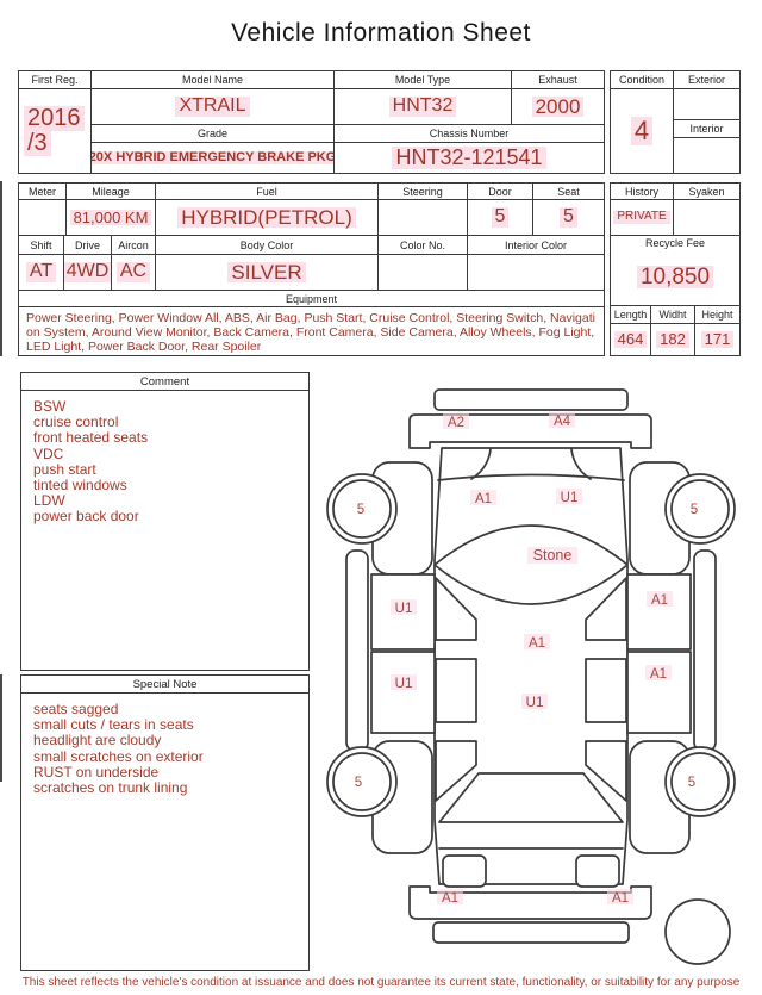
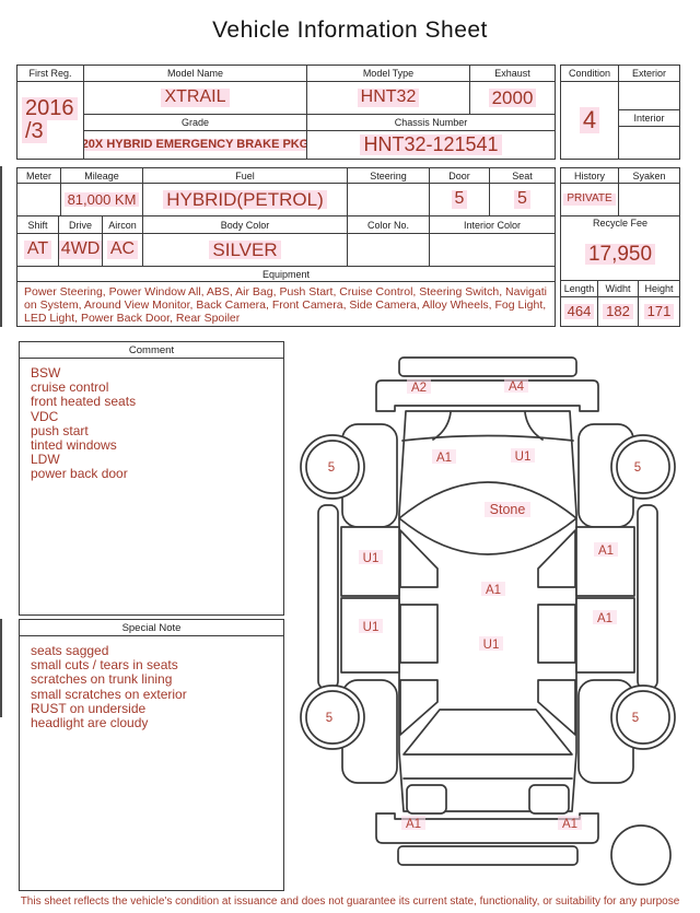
  Vehicle Information Sheet
  First Reg.
  Model Name
  Model Type
  Exhaust
  2016
  /3
  XTRAIL
  HNT32
  2000
  Grade
  Chassis Number
  20X HYBRID EMERGENCY BRAKE PKG
  HNT32-121541
  Condition
  Exterior
  4
  Interior
  Meter
  Mileage
  Fuel
  Steering
  Door
  Seat
  81,000 KM
  HYBRID(PETROL)
  5
  5
  Shift
  Drive
  Aircon
  Body Color
  Color No.
  Interior Color
  AT
  4WD
  AC
  SILVER
  Equipment
  Power Steering, Power Window All, ABS, Air Bag, Push Start, Cruise Control, Steering Switch, Navigation System, Around View Monitor, Back Camera, Front Camera, Side Camera, Alloy Wheels, Fog Light, LED Light, Power Back Door, Rear Spoiler
  History
  Syaken
  PRIVATE
  Recycle Fee
- 10,850
+ 17,950
  Length
  Widht
  Height
  464
  182
  171
  Comment
  BSW
  cruise control
  front heated seats
  VDC
  push start
  tinted windows
  LDW
  power back door
  Special Note
  seats sagged
  small cuts / tears in seats
- headlight are cloudy
+ scratches on trunk lining
  small scratches on exterior
  RUST on underside
- scratches on trunk lining
+ headlight are cloudy
  A2
  A4
  A1
  U1
  Stone
  5
  5
  U1
  U1
  A1
  A1
  A1
  U1
  5
  5
  A1
  A1
  This sheet reflects the vehicle's condition at issuance and does not guarantee its current state, functionality, or suitability for any purpose
